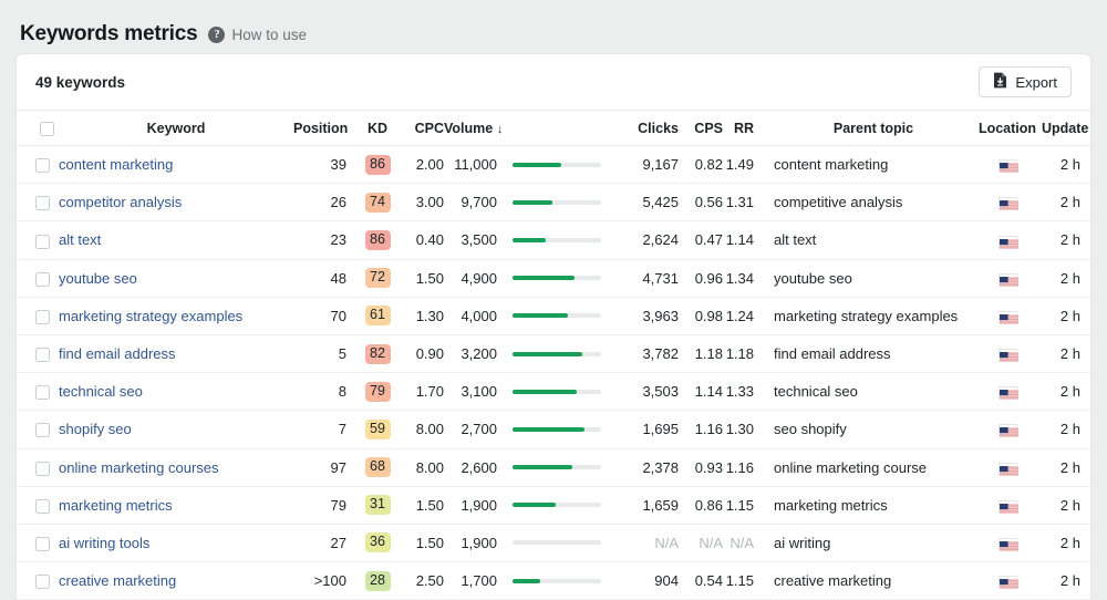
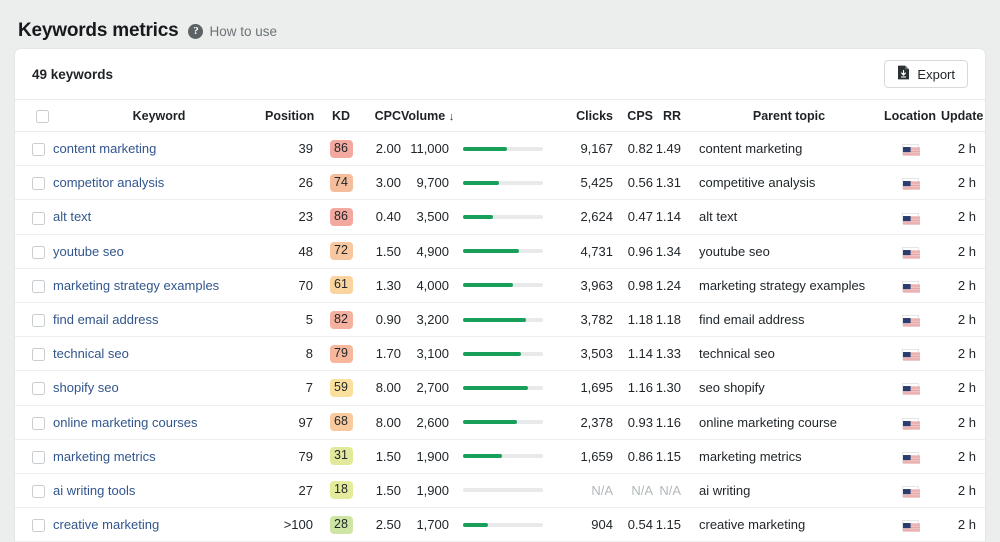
  Keywords metrics
  ?
  How to use
  49 keywords
  Export
  	Keyword	Position	KD	CPC	Volume ↓		Clicks	CPS	RR	Parent topic	Location	Update
  	content marketing	39	86	2.00	11,000		9,167	0.82	1.49	content marketing		2 h
  	competitor analysis	26	74	3.00	9,700		5,425	0.56	1.31	competitive analysis		2 h
  	alt text	23	86	0.40	3,500		2,624	0.47	1.14	alt text		2 h
  	youtube seo	48	72	1.50	4,900		4,731	0.96	1.34	youtube seo		2 h
  	marketing strategy examples	70	61	1.30	4,000		3,963	0.98	1.24	marketing strategy examples		2 h
  	find email address	5	82	0.90	3,200		3,782	1.18	1.18	find email address		2 h
  	technical seo	8	79	1.70	3,100		3,503	1.14	1.33	technical seo		2 h
  	shopify seo	7	59	8.00	2,700		1,695	1.16	1.30	seo shopify		2 h
  	online marketing courses	97	68	8.00	2,600		2,378	0.93	1.16	online marketing course		2 h
  	marketing metrics	79	31	1.50	1,900		1,659	0.86	1.15	marketing metrics		2 h
- 	ai writing tools	27	36	1.50	1,900		N/A	N/A	N/A	ai writing		2 h
+ 	ai writing tools	27	18	1.50	1,900		N/A	N/A	N/A	ai writing		2 h
  	creative marketing	>100	28	2.50	1,700		904	0.54	1.15	creative marketing		2 h
